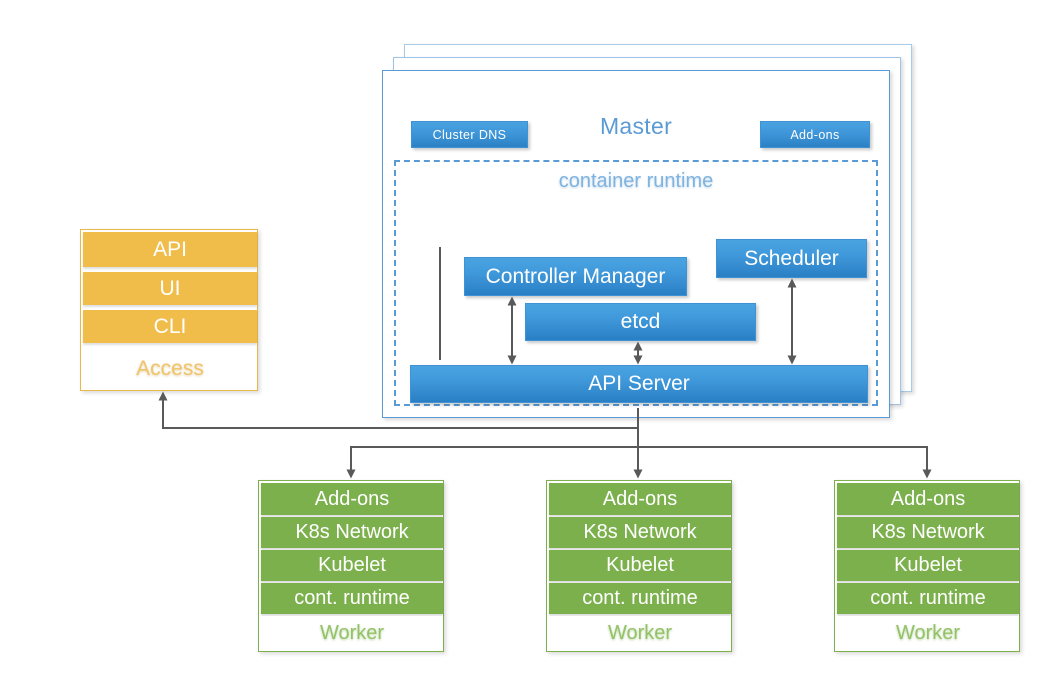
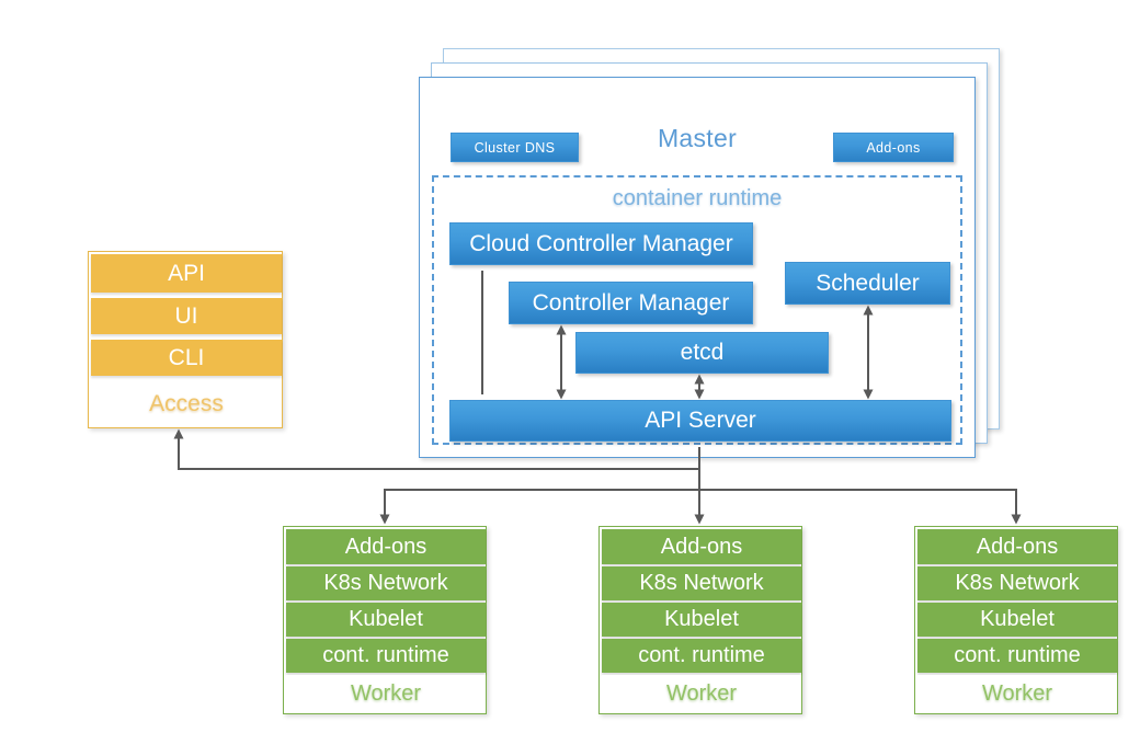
  Master
  Cluster DNS
  Add-ons
  container runtime
+ Cloud Controller Manager
  Controller Manager
  etcd
  Scheduler
  API Server
  API
  UI
  CLI
  Access
  Add-ons
  K8s Network
  Kubelet
  cont. runtime
  Worker
  Add-ons
  K8s Network
  Kubelet
  cont. runtime
  Worker
  Add-ons
  K8s Network
  Kubelet
  cont. runtime
  Worker
